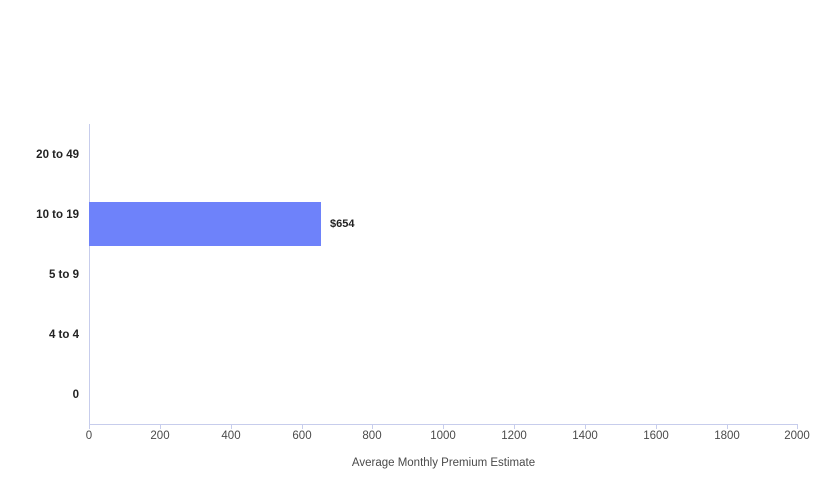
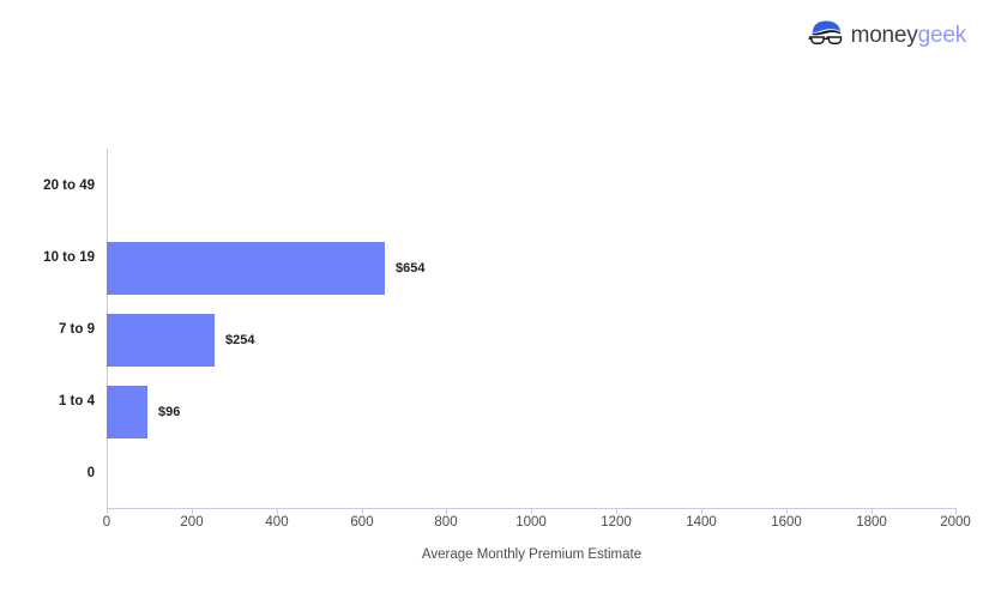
+ moneygeek
  $654
+ $254
+ $96
  0
  200
  400
  600
  800
  1000
  1200
  1400
  1600
  1800
  2000
  20 to 49
  10 to 19
- 5 to 9
+ 7 to 9
- 4 to 4
+ 1 to 4
  0
  Average Monthly Premium Estimate
